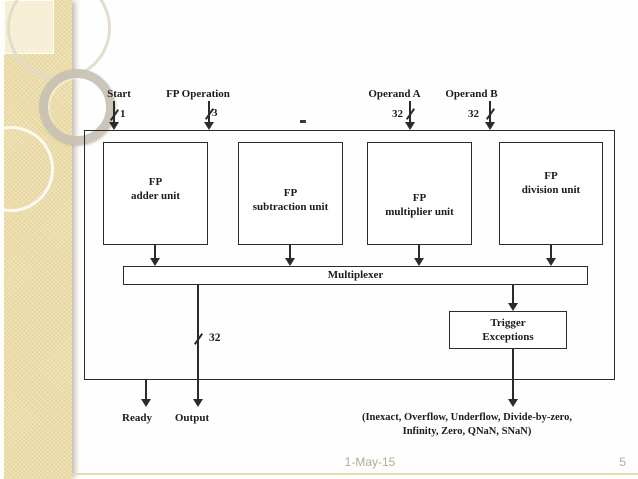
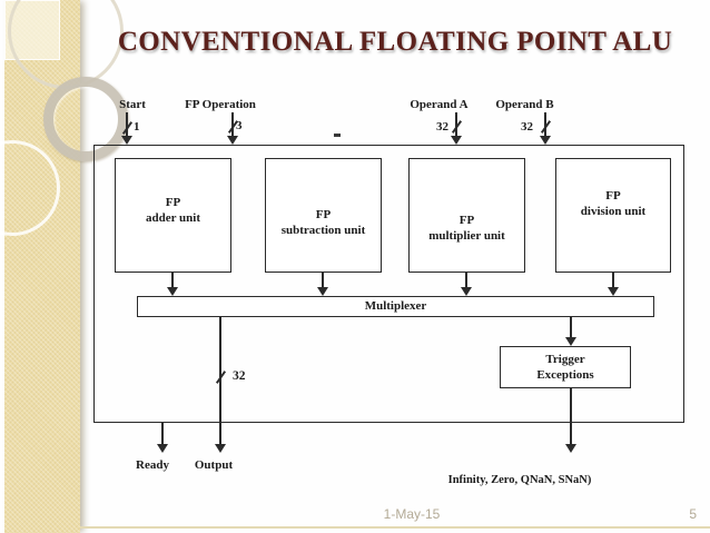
+ CONVENTIONAL FLOATING POINT ALU
  Start
  1
  FP Operation
  3
  Operand A
  32
  Operand B
  32
  FP
  adder unit
  FP
  subtraction unit
  FP
  multiplier unit
  FP
  division unit
  Multiplexer
  Trigger
  Exceptions
  32
  Ready
  Output
- (Inexact, Overflow, Underflow, Divide-by-zero,
  Infinity, Zero, QNaN, SNaN)
  1-May-15
  5
